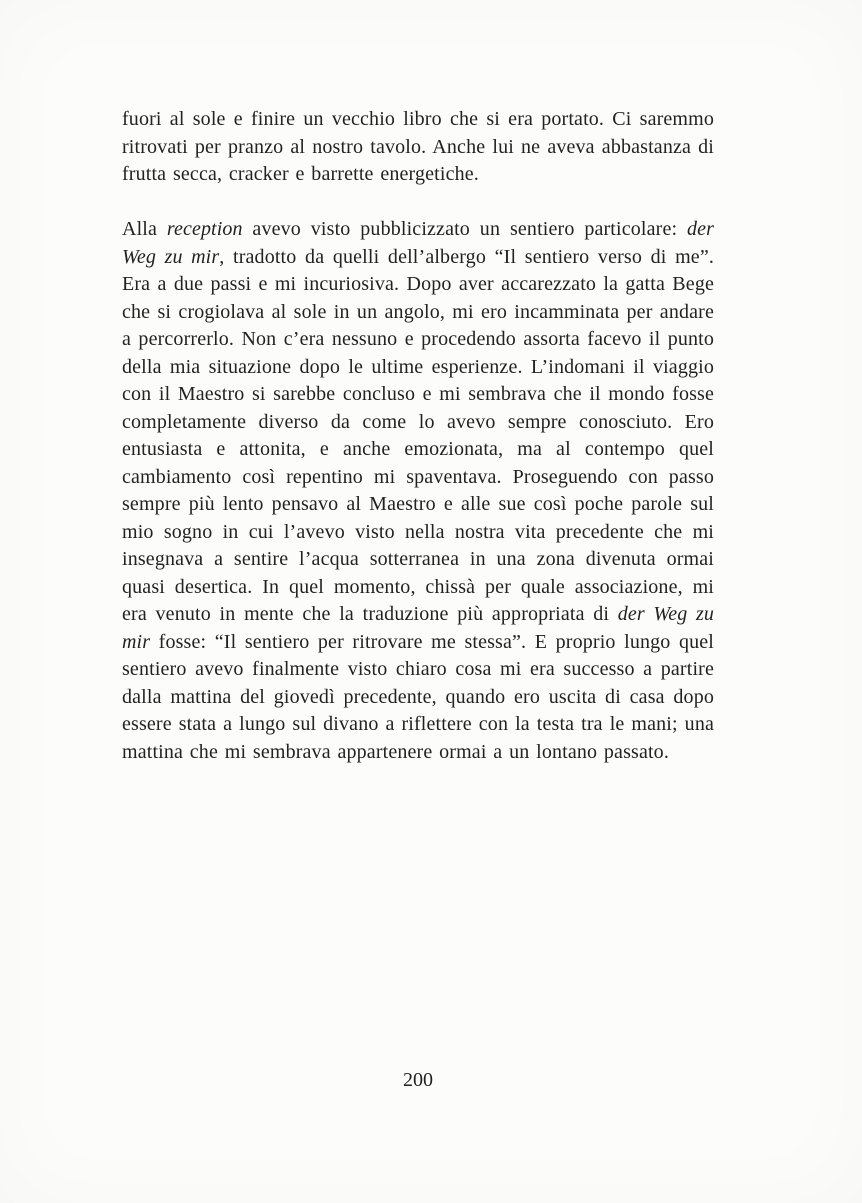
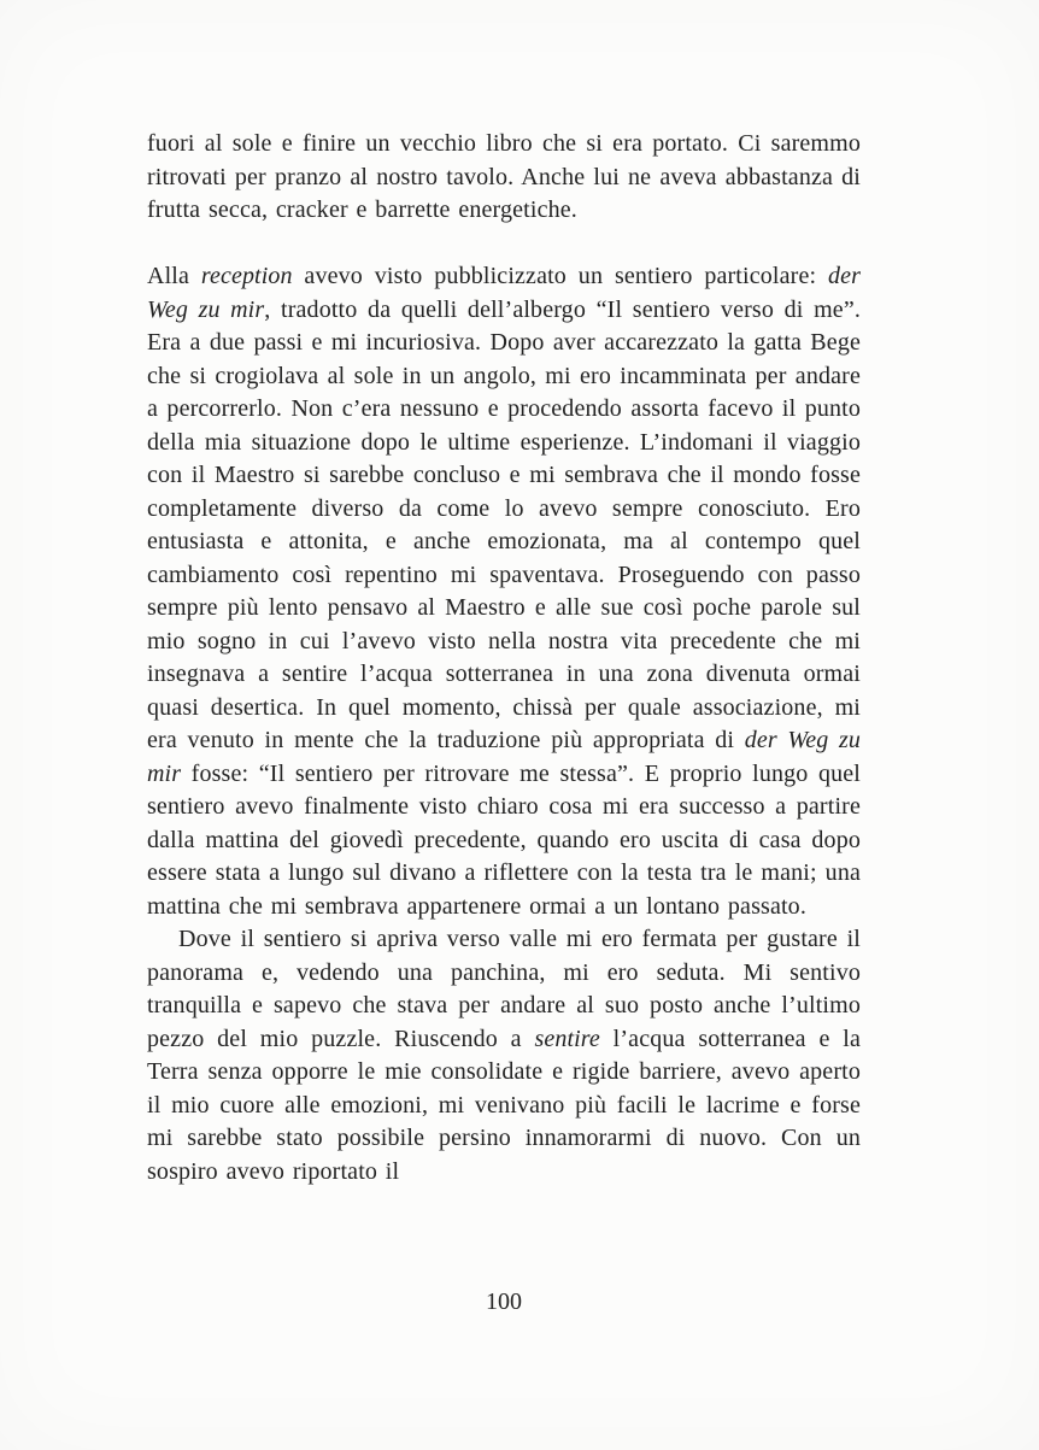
  fuori al sole e finire un vecchio libro che si era portato. Ci saremmo ritrovati per pranzo al nostro tavolo. Anche lui ne aveva abbastanza di frutta secca, cracker e barrette energetiche.
  Alla reception avevo visto pubblicizzato un sentiero particolare: der Weg zu mir, tradotto da quelli dell’albergo “Il sentiero verso di me”. Era a due passi e mi incuriosiva. Dopo aver accarezzato la gatta Bege che si crogiolava al sole in un angolo, mi ero incamminata per andare a percorrerlo. Non c’era nessuno e procedendo assorta facevo il punto della mia situazione dopo le ultime esperienze. L’indomani il viaggio con il Maestro si sarebbe concluso e mi sembrava che il mondo fosse completamente diverso da come lo avevo sempre conosciuto. Ero entusiasta e attonita, e anche emozionata, ma al contempo quel cambiamento così repentino mi spaventava. Proseguendo con passo sempre più lento pensavo al Maestro e alle sue così poche parole sul mio sogno in cui l’avevo visto nella nostra vita precedente che mi insegnava a sentire l’acqua sotterranea in una zona divenuta ormai quasi desertica. In quel momento, chissà per quale associazione, mi era venuto in mente che la traduzione più appropriata di der Weg zu mir fosse: “Il sentiero per ritrovare me stessa”. E proprio lungo quel sentiero avevo finalmente visto chiaro cosa mi era successo a partire dalla mattina del giovedì precedente, quando ero uscita di casa dopo essere stata a lungo sul divano a riflettere con la testa tra le mani; una mattina che mi sembrava appartenere ormai a un lontano passato.
+ Dove il sentiero si apriva verso valle mi ero fermata per gustare il panorama e, vedendo una panchina, mi ero seduta. Mi sentivo tranquilla e sapevo che stava per andare al suo posto anche l’ultimo pezzo del mio puzzle. Riuscendo a sentire l’acqua sotterranea e la Terra senza opporre le mie consolidate e rigide barriere, avevo aperto il mio cuore alle emozioni, mi venivano più facili le lacrime e forse mi sarebbe stato possibile persino innamorarmi di nuovo. Con un sospiro avevo riportato il
- 200
+ 100
